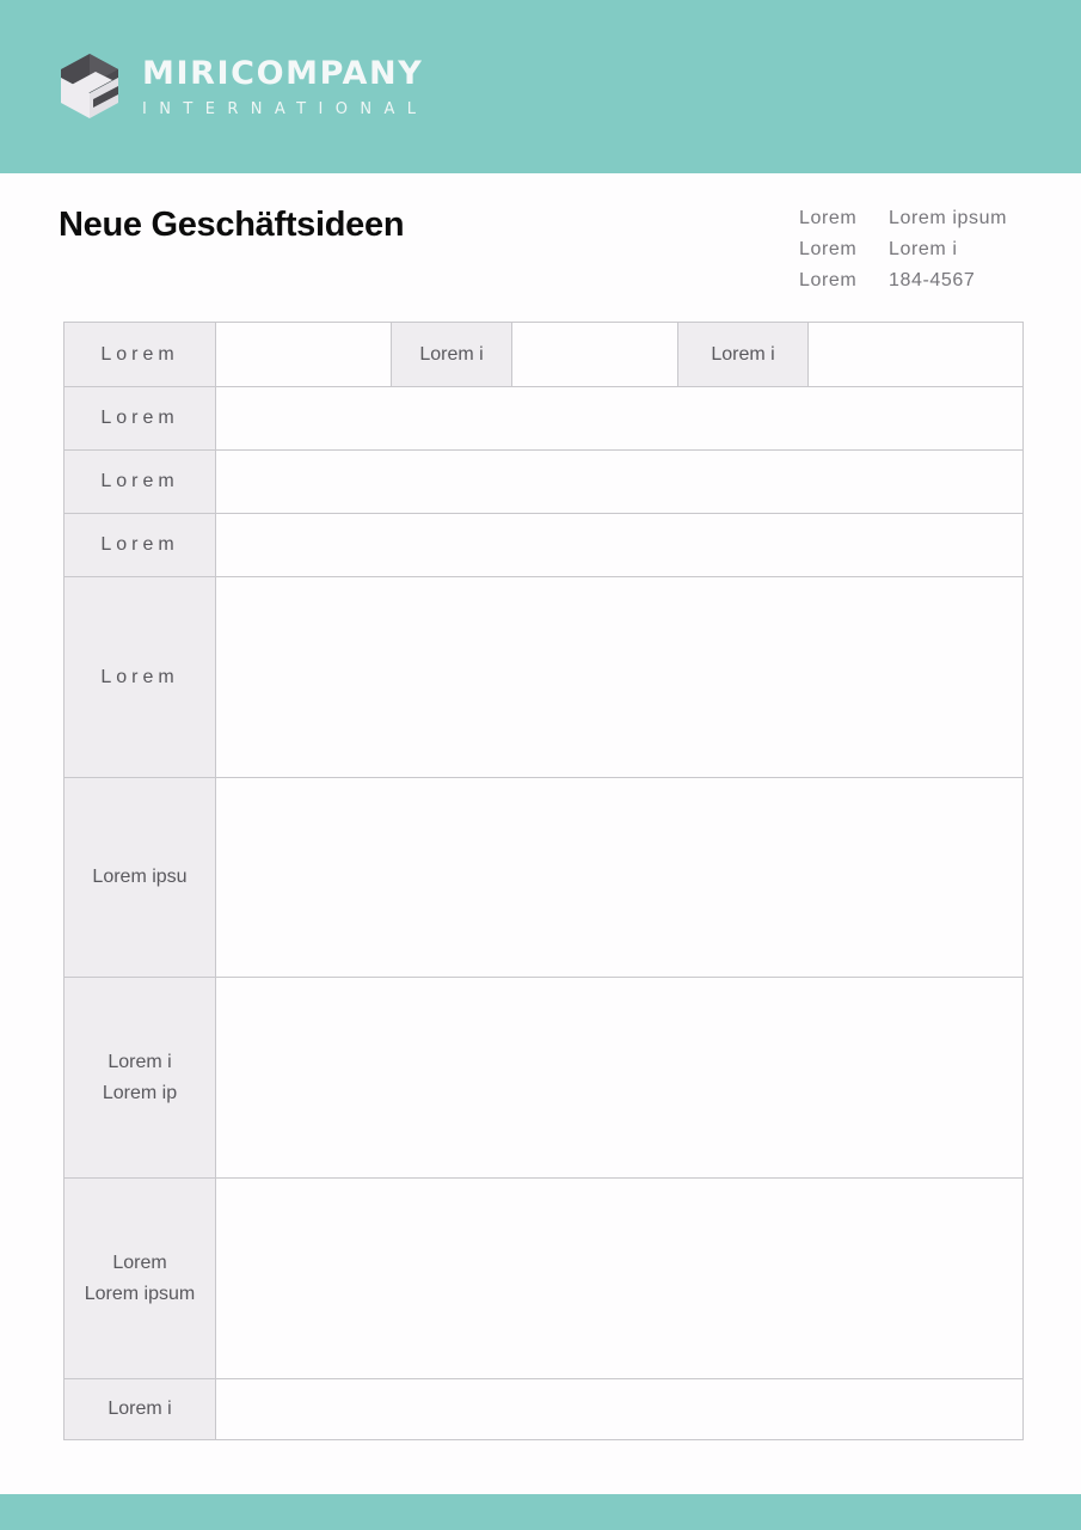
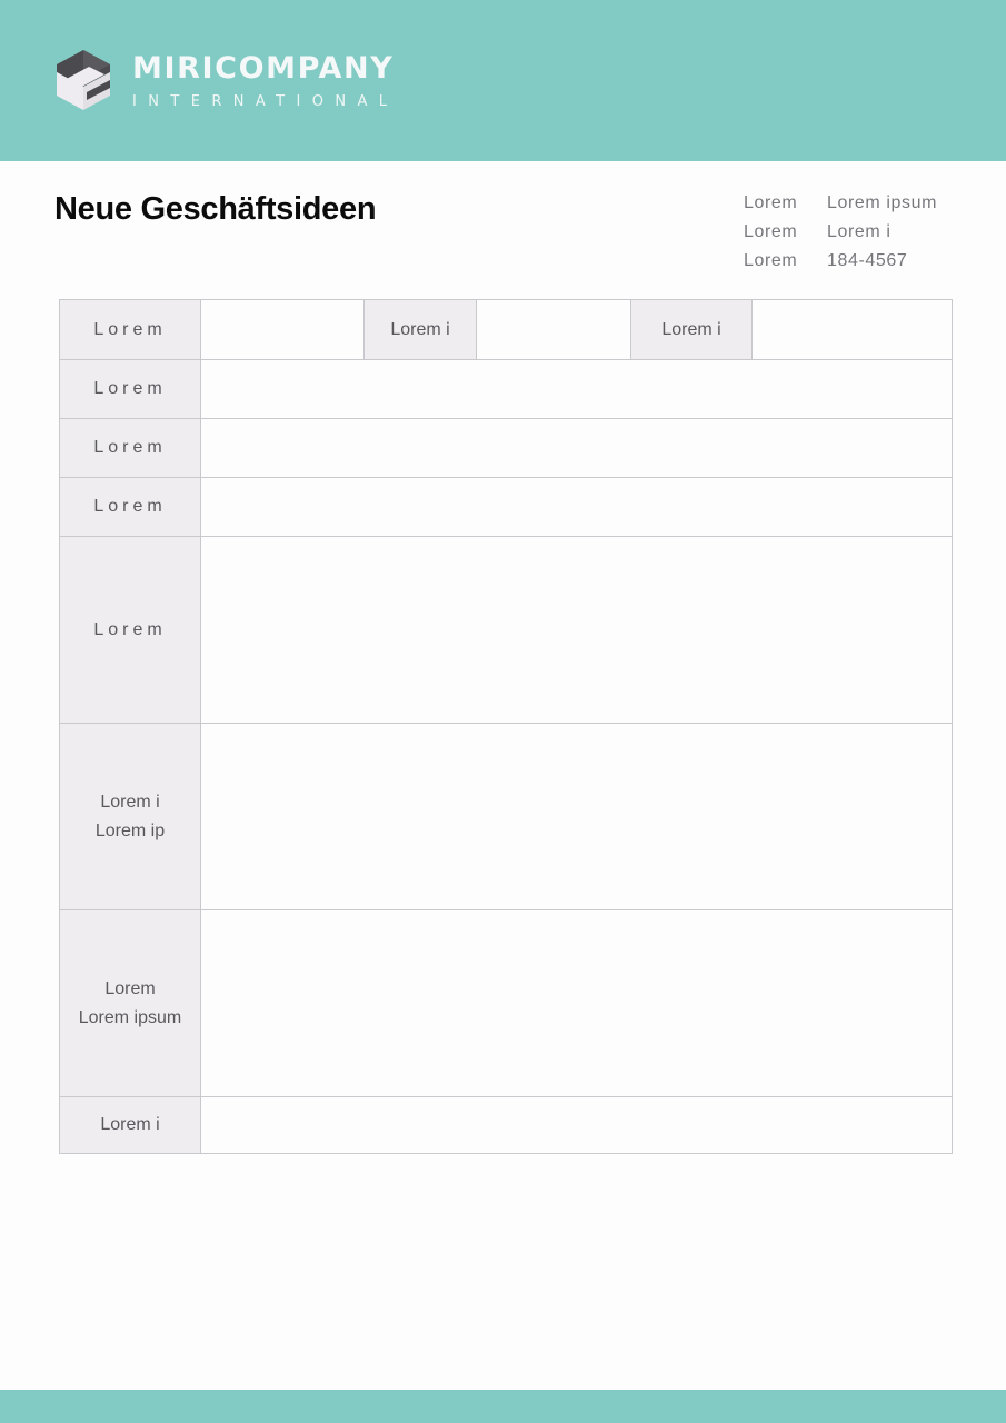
  MIRICOMPANY
  INTERNATIONAL
  Neue Geschäftsideen
  Lorem
  Lorem ipsum
  Lorem
  Lorem i
  Lorem
  184-4567
  Lorem
  Lorem i
  Lorem i
  Lorem
  Lorem
  Lorem
  Lorem
- Lorem ipsu
  Lorem i
  Lorem ip
  Lorem
  Lorem ipsum
  Lorem i
